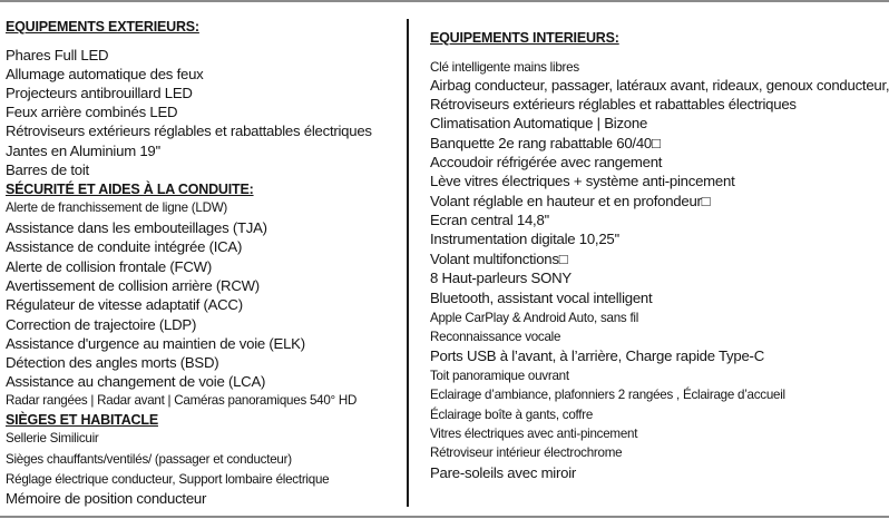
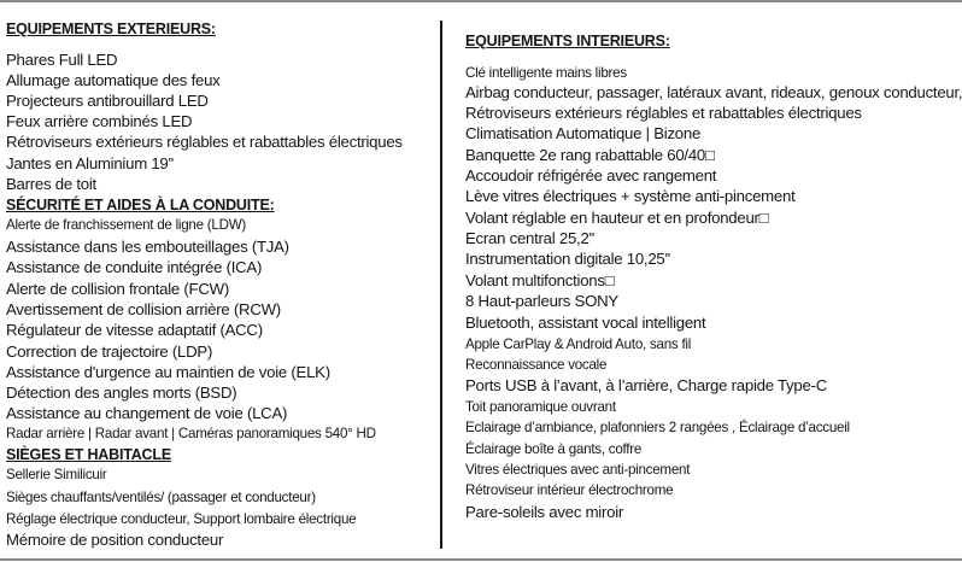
  EQUIPEMENTS EXTERIEURS:
  Phares Full LED
  Allumage automatique des feux
  Projecteurs antibrouillard LED
  Feux arrière combinés LED
  Rétroviseurs extérieurs réglables et rabattables électriques
  Jantes en Aluminium 19''
  Barres de toit
  SÉCURITÉ ET AIDES À LA CONDUITE:
  Alerte de franchissement de ligne (LDW)
  Assistance dans les embouteillages (TJA)
  Assistance de conduite intégrée (ICA)
  Alerte de collision frontale (FCW)
  Avertissement de collision arrière (RCW)
  Régulateur de vitesse adaptatif (ACC)
  Correction de trajectoire (LDP)
  Assistance d'urgence au maintien de voie (ELK)
  Détection des angles morts (BSD)
  Assistance au changement de voie (LCA)
- Radar rangées | Radar avant | Caméras panoramiques 540° HD
+ Radar arrière | Radar avant | Caméras panoramiques 540° HD
  SIÈGES ET HABITACLE
  Sellerie Similicuir
  Sièges chauffants/ventilés/ (passager et conducteur)
  Réglage électrique conducteur, Support lombaire électrique
  Mémoire de position conducteur
  EQUIPEMENTS INTERIEURS:
  Clé intelligente mains libres
  Airbag conducteur, passager, latéraux avant, rideaux, genoux conducteur,
  Rétroviseurs extérieurs réglables et rabattables électriques
  Climatisation Automatique | Bizone
  Banquette 2e rang rabattable 60/40□
  Accoudoir réfrigérée avec rangement
  Lève vitres électriques + système anti-pincement
  Volant réglable en hauteur et en profondeur□
- Ecran central 14,8''
+ Ecran central 25,2''
  Instrumentation digitale 10,25''
  Volant multifonctions□
  8 Haut-parleurs SONY
  Bluetooth, assistant vocal intelligent
  Apple CarPlay & Android Auto, sans fil
  Reconnaissance vocale
  Ports USB à l’avant, à l’arrière, Charge rapide Type-C
  Toit panoramique ouvrant
  Eclairage d’ambiance, plafonniers 2 rangées , Éclairage d’accueil
  Éclairage boîte à gants, coffre
  Vitres électriques avec anti-pincement
  Rétroviseur intérieur électrochrome
  Pare-soleils avec miroir
